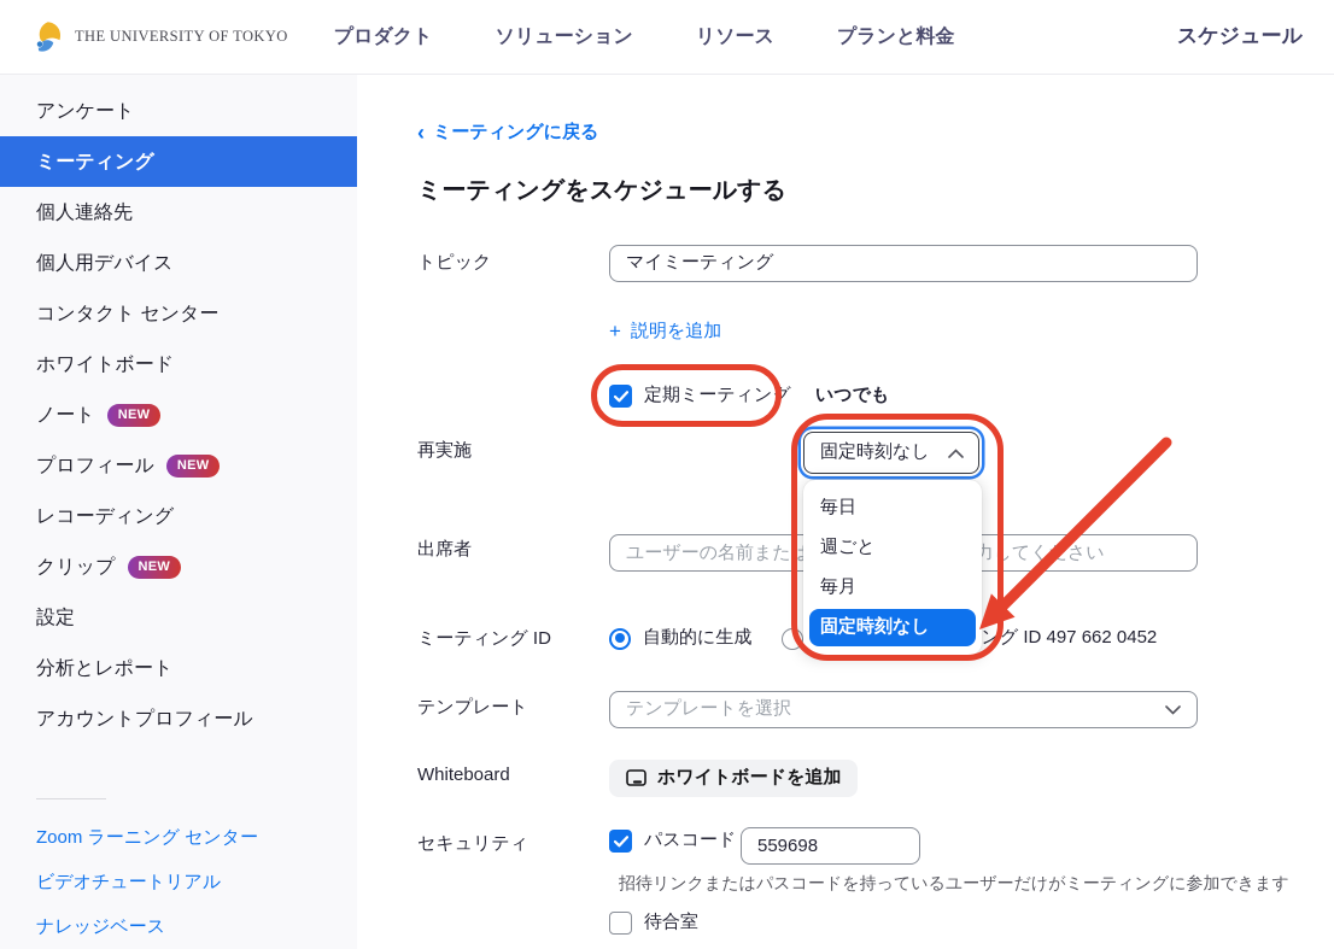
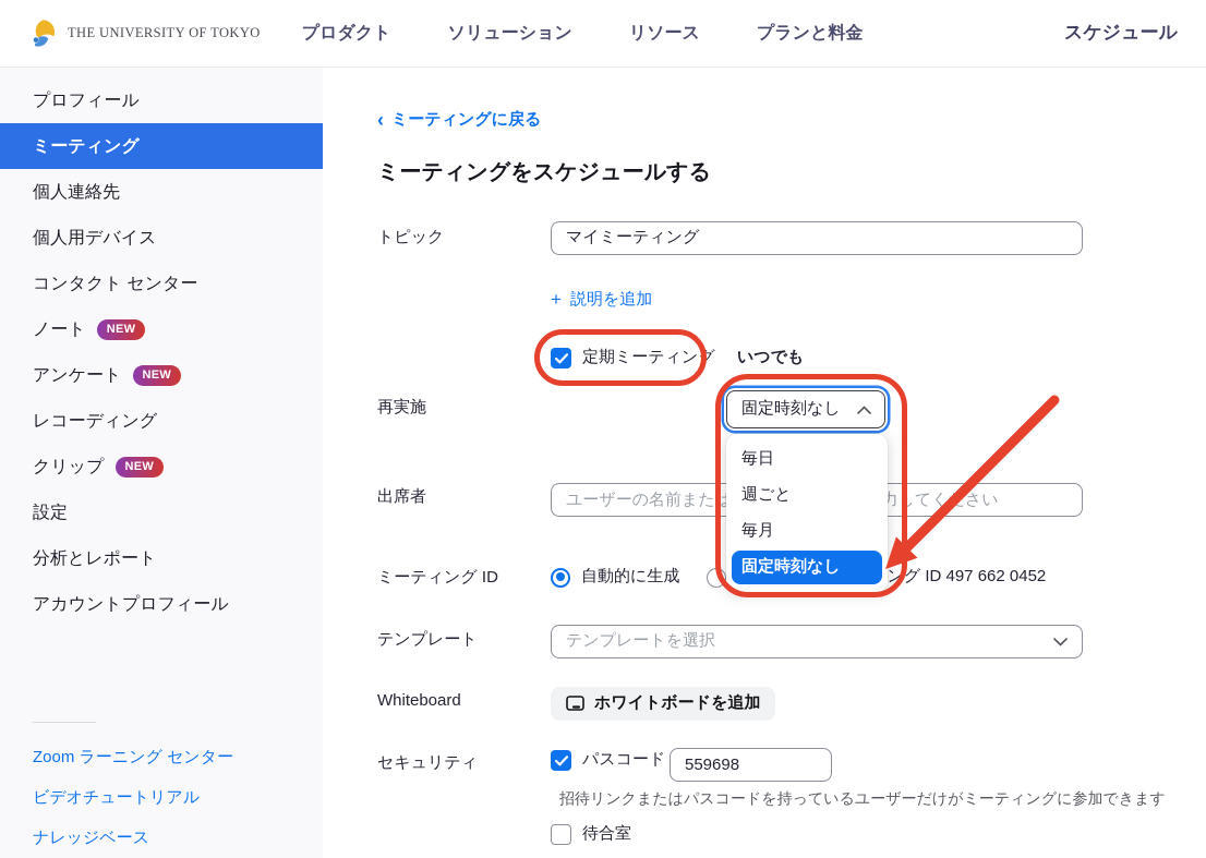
  THE UNIVERSITY OF TOKYO
  プロダクト
  ソリューション
  リソース
  プランと料金
  スケジュール
- アンケート
+ プロフィール
  ミーティング
  個人連絡先
  個人用デバイス
  コンタクト センター
- ホワイトボード
  ノート
  NEW
- プロフィール
+ アンケート
  NEW
  レコーディング
  クリップ
  NEW
  設定
  分析とレポート
  アカウントプロフィール
  Zoom ラーニング センター
  ビデオチュートリアル
  ナレッジベース
  ‹
  ミーティングに戻る
  ミーティングをスケジュールする
  トピック
  マイミーティング
  +
  説明を追加
  定期ミーティング
  いつでも
  再実施
  出席者
  ミーティング ID
  自動的に生成
  テンプレート
  テンプレートを選択
  Whiteboard
  ホワイトボードを追加
  セキュリティ
  パスコード
  559698
  招待リンクまたはパスコードを持っているユーザーだけがミーティングに参加できます
  待合室
  固定時刻なし
  毎日
  週ごと
  毎月
  固定時刻なし
